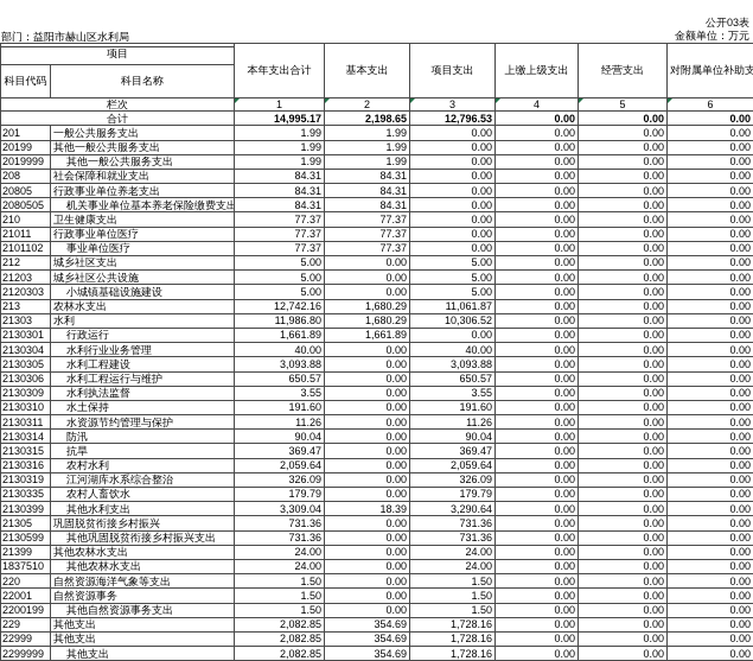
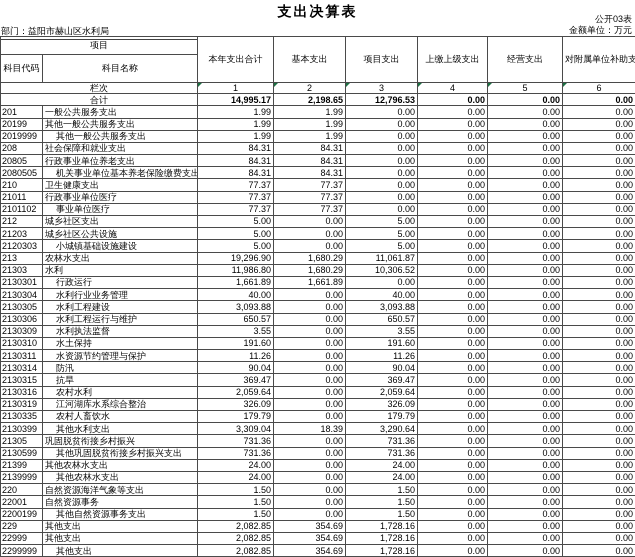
+ 支出决算表
  公开03表
  金额单位：万元
  部门：益阳市赫山区水利局
  项目	本年支出合计	基本支出	项目支出	上缴上级支出	经营支出	对附属单位补助支
  科目代码	科目名称
  栏次	1	2	3	4	5	6
  合计	14,995.17	2,198.65	12,796.53	0.00	0.00	0.00
  201	一般公共服务支出	1.99	1.99	0.00	0.00	0.00	0.00
  20199	其他一般公共服务支出	1.99	1.99	0.00	0.00	0.00	0.00
  2019999	其他一般公共服务支出	1.99	1.99	0.00	0.00	0.00	0.00
  208	社会保障和就业支出	84.31	84.31	0.00	0.00	0.00	0.00
  20805	行政事业单位养老支出	84.31	84.31	0.00	0.00	0.00	0.00
  2080505	机关事业单位基本养老保险缴费支出	84.31	84.31	0.00	0.00	0.00	0.00
  210	卫生健康支出	77.37	77.37	0.00	0.00	0.00	0.00
  21011	行政事业单位医疗	77.37	77.37	0.00	0.00	0.00	0.00
  2101102	事业单位医疗	77.37	77.37	0.00	0.00	0.00	0.00
  212	城乡社区支出	5.00	0.00	5.00	0.00	0.00	0.00
  21203	城乡社区公共设施	5.00	0.00	5.00	0.00	0.00	0.00
  2120303	小城镇基础设施建设	5.00	0.00	5.00	0.00	0.00	0.00
- 213	农林水支出	12,742.16	1,680.29	11,061.87	0.00	0.00	0.00
+ 213	农林水支出	19,296.90	1,680.29	11,061.87	0.00	0.00	0.00
  21303	水利	11,986.80	1,680.29	10,306.52	0.00	0.00	0.00
  2130301	行政运行	1,661.89	1,661.89	0.00	0.00	0.00	0.00
  2130304	水利行业业务管理	40.00	0.00	40.00	0.00	0.00	0.00
  2130305	水利工程建设	3,093.88	0.00	3,093.88	0.00	0.00	0.00
  2130306	水利工程运行与维护	650.57	0.00	650.57	0.00	0.00	0.00
  2130309	水利执法监督	3.55	0.00	3.55	0.00	0.00	0.00
  2130310	水土保持	191.60	0.00	191.60	0.00	0.00	0.00
  2130311	水资源节约管理与保护	11.26	0.00	11.26	0.00	0.00	0.00
  2130314	防汛	90.04	0.00	90.04	0.00	0.00	0.00
  2130315	抗旱	369.47	0.00	369.47	0.00	0.00	0.00
  2130316	农村水利	2,059.64	0.00	2,059.64	0.00	0.00	0.00
  2130319	江河湖库水系综合整治	326.09	0.00	326.09	0.00	0.00	0.00
  2130335	农村人畜饮水	179.79	0.00	179.79	0.00	0.00	0.00
  2130399	其他水利支出	3,309.04	18.39	3,290.64	0.00	0.00	0.00
  21305	巩固脱贫衔接乡村振兴	731.36	0.00	731.36	0.00	0.00	0.00
  2130599	其他巩固脱贫衔接乡村振兴支出	731.36	0.00	731.36	0.00	0.00	0.00
  21399	其他农林水支出	24.00	0.00	24.00	0.00	0.00	0.00
- 1837510	其他农林水支出	24.00	0.00	24.00	0.00	0.00	0.00
+ 2139999	其他农林水支出	24.00	0.00	24.00	0.00	0.00	0.00
  220	自然资源海洋气象等支出	1.50	0.00	1.50	0.00	0.00	0.00
  22001	自然资源事务	1.50	0.00	1.50	0.00	0.00	0.00
  2200199	其他自然资源事务支出	1.50	0.00	1.50	0.00	0.00	0.00
  229	其他支出	2,082.85	354.69	1,728.16	0.00	0.00	0.00
  22999	其他支出	2,082.85	354.69	1,728.16	0.00	0.00	0.00
  2299999	其他支出	2,082.85	354.69	1,728.16	0.00	0.00	0.00
